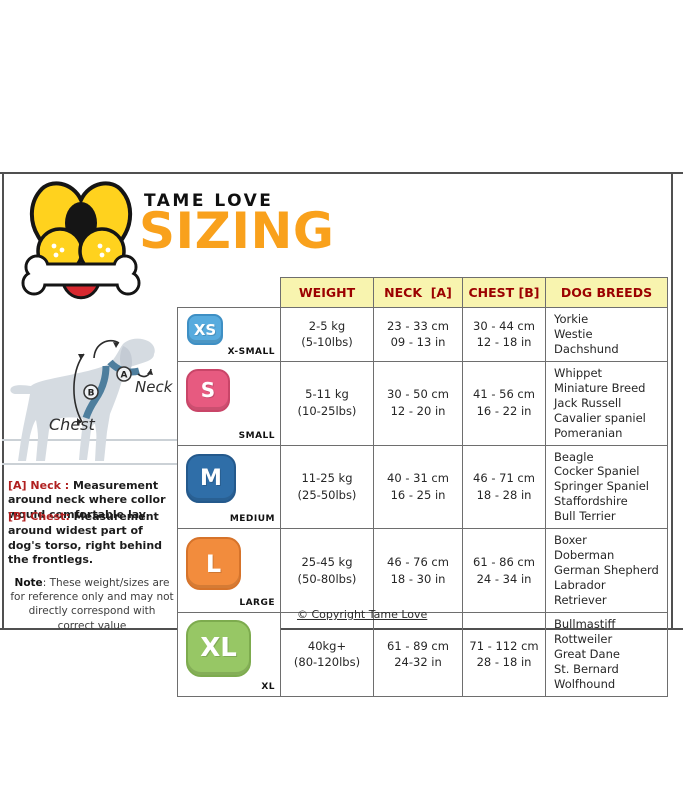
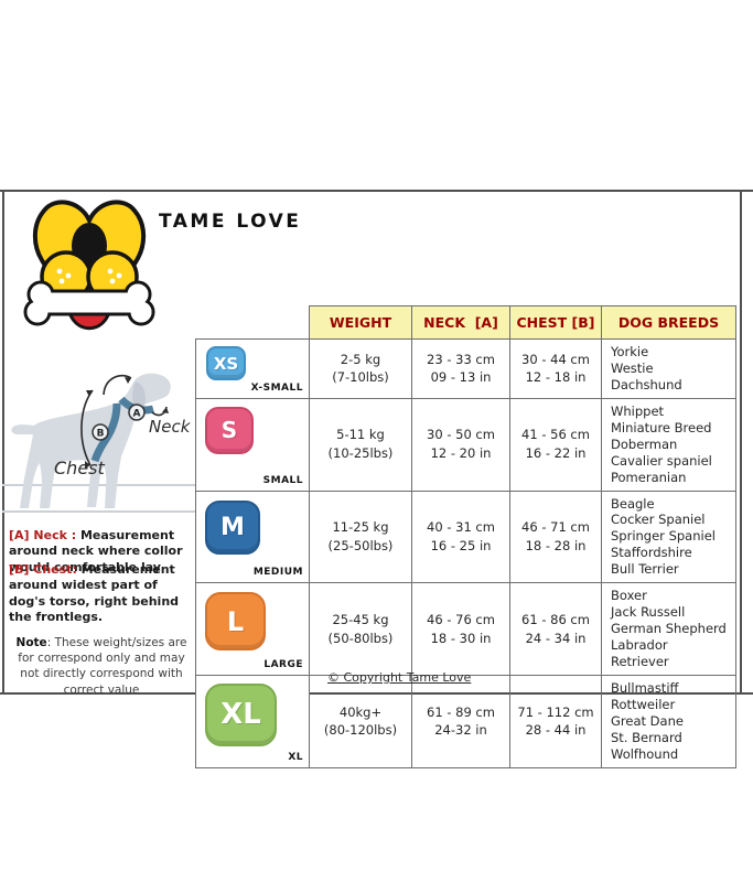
  TAME LOVE
- SIZING
  A
  B
  Neck
  Chest
  [A] Neck : Measurement around neck where collor would comfortable lay
  [B] Chest: Measurement around widest part of dog's torso, right behind the frontlegs.
- Note: These weight/sizes are for reference only and may not directly correspond with correct value
+ Note: These weight/sizes are for correspond only and may not directly correspond with correct value
  	WEIGHT	NECK [A]	CHEST [B]	DOG BREEDS
- XSX-SMALL	2-5 kg(5-10lbs)	23 - 33 cm09 - 13 in	30 - 44 cm12 - 18 in	YorkieWestieDachshund
+ XSX-SMALL	2-5 kg(7-10lbs)	23 - 33 cm09 - 13 in	30 - 44 cm12 - 18 in	YorkieWestieDachshund
- SSMALL	5-11 kg(10-25lbs)	30 - 50 cm12 - 20 in	41 - 56 cm16 - 22 in	WhippetMiniature BreedJack RussellCavalier spanielPomeranian
+ SSMALL	5-11 kg(10-25lbs)	30 - 50 cm12 - 20 in	41 - 56 cm16 - 22 in	WhippetMiniature BreedDobermanCavalier spanielPomeranian
  MMEDIUM	11-25 kg(25-50lbs)	40 - 31 cm16 - 25 in	46 - 71 cm18 - 28 in	BeagleCocker SpanielSpringer SpanielStaffordshireBull Terrier
- LLARGE	25-45 kg(50-80lbs)	46 - 76 cm18 - 30 in	61 - 86 cm24 - 34 in	BoxerDobermanGerman ShepherdLabradorRetriever
+ LLARGE	25-45 kg(50-80lbs)	46 - 76 cm18 - 30 in	61 - 86 cm24 - 34 in	BoxerJack RussellGerman ShepherdLabradorRetriever
- XLXL	40kg+(80-120lbs)	61 - 89 cm24-32 in	71 - 112 cm28 - 18 in	BullmastiffRottweilerGreat DaneSt. BernardWolfhound
+ XLXL	40kg+(80-120lbs)	61 - 89 cm24-32 in	71 - 112 cm28 - 44 in	BullmastiffRottweilerGreat DaneSt. BernardWolfhound
  © Copyright Tame Love
